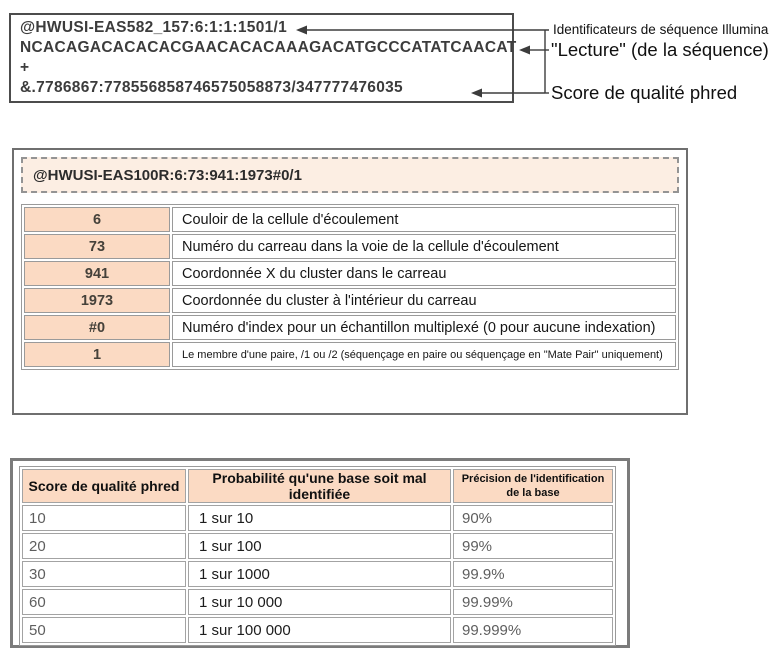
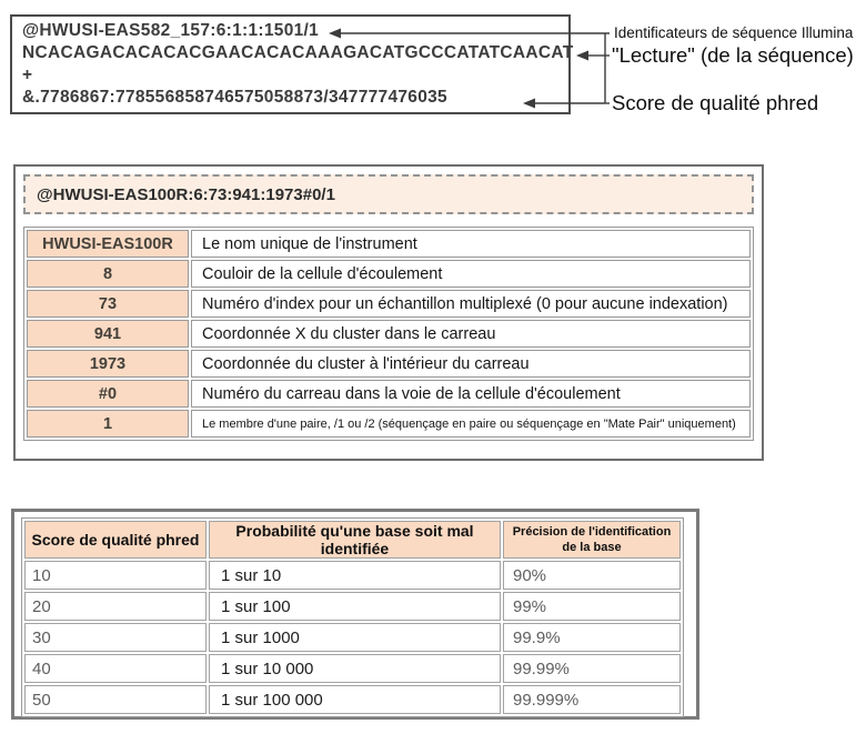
  @HWUSI-EAS582_157:6:1:1:1501/1
  NCACAGACACACACGAACACACAAAGACATGCCCATATCAACAT
  +
  &.7786867:778556858746575058873/347777476035
  Identificateurs de séquence Illumina
  "Lecture" (de la séquence)
  Score de qualité phred
  @HWUSI-EAS100R:6:73:941:1973#0/1
+ HWUSI-EAS100R	Le nom unique de l'instrument
- 6	Couloir de la cellule d'écoulement
+ 8	Couloir de la cellule d'écoulement
- 73	Numéro du carreau dans la voie de la cellule d'écoulement
+ 73	Numéro d'index pour un échantillon multiplexé (0 pour aucune indexation)
  941	Coordonnée X du cluster dans le carreau
  1973	Coordonnée du cluster à l'intérieur du carreau
- #0	Numéro d'index pour un échantillon multiplexé (0 pour aucune indexation)
+ #0	Numéro du carreau dans la voie de la cellule d'écoulement
  1	Le membre d'une paire, /1 ou /2 (séquençage en paire ou séquençage en "Mate Pair" uniquement)
  Score de qualité phred	Probabilité qu'une base soit mal identifiée	Précision de l'identification de la base
  10	1 sur 10	90%
  20	1 sur 100	99%
  30	1 sur 1000	99.9%
- 60	1 sur 10 000	99.99%
+ 40	1 sur 10 000	99.99%
  50	1 sur 100 000	99.999%
